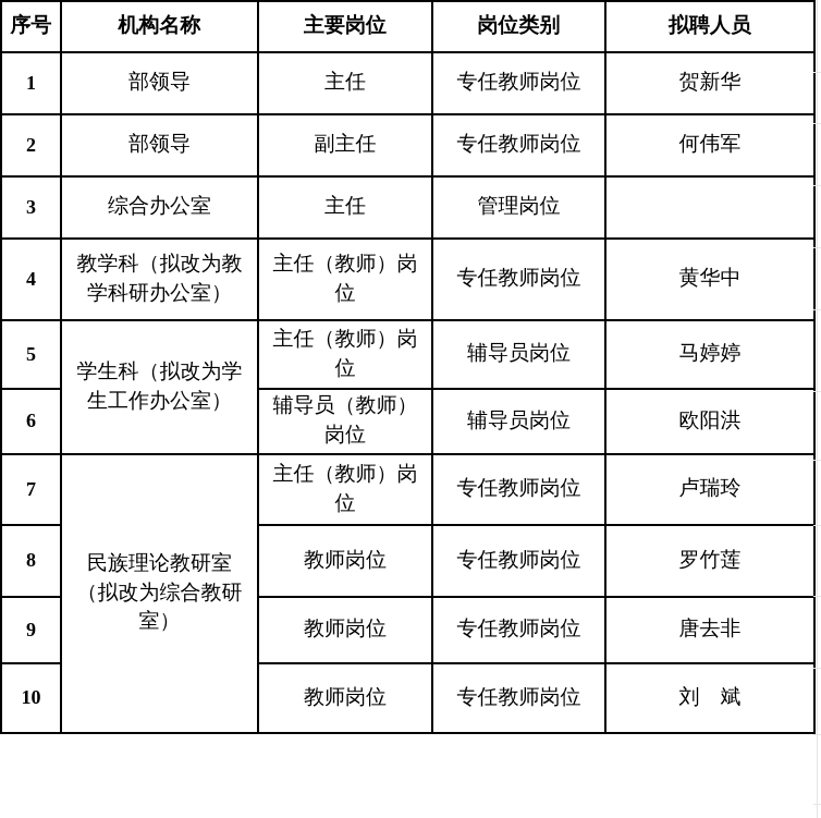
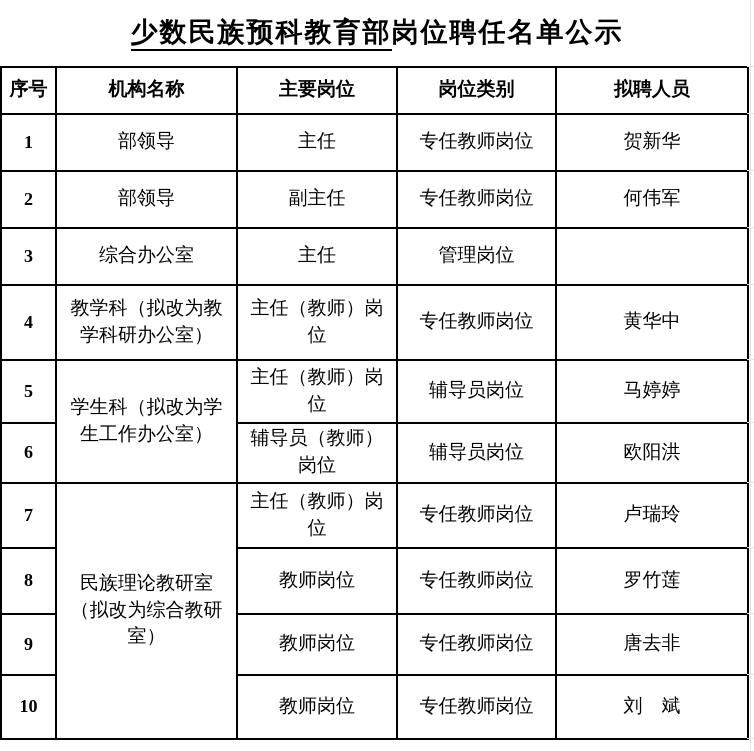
+ 少数民族预科教育部岗位聘任名单公示
  序号	机构名称	主要岗位	岗位类别	拟聘人员
  1	部领导	主任	专任教师岗位	贺新华
  2	部领导	副主任	专任教师岗位	何伟军
  3	综合办公室	主任	管理岗位
  4	教学科（拟改为教学科研办公室）	主任（教师）岗位	专任教师岗位	黄华中
  5	学生科（拟改为学生工作办公室）	主任（教师）岗位	辅导员岗位	马婷婷
  6	辅导员（教师）岗位	辅导员岗位	欧阳洪
  7	民族理论教研室（拟改为综合教研室）	主任（教师）岗位	专任教师岗位	卢瑞玲
  8	教师岗位	专任教师岗位	罗竹莲
  9	教师岗位	专任教师岗位	唐去非
  10	教师岗位	专任教师岗位	刘 斌
